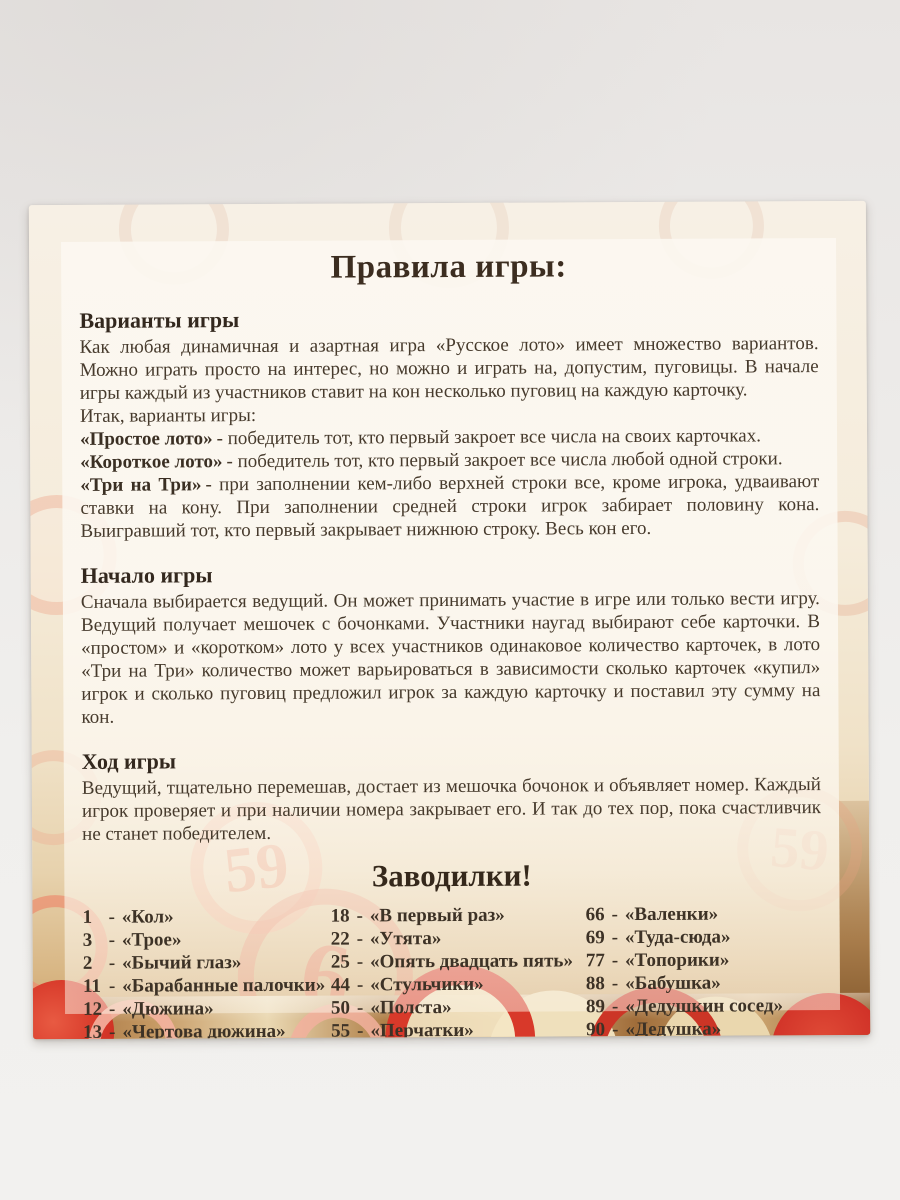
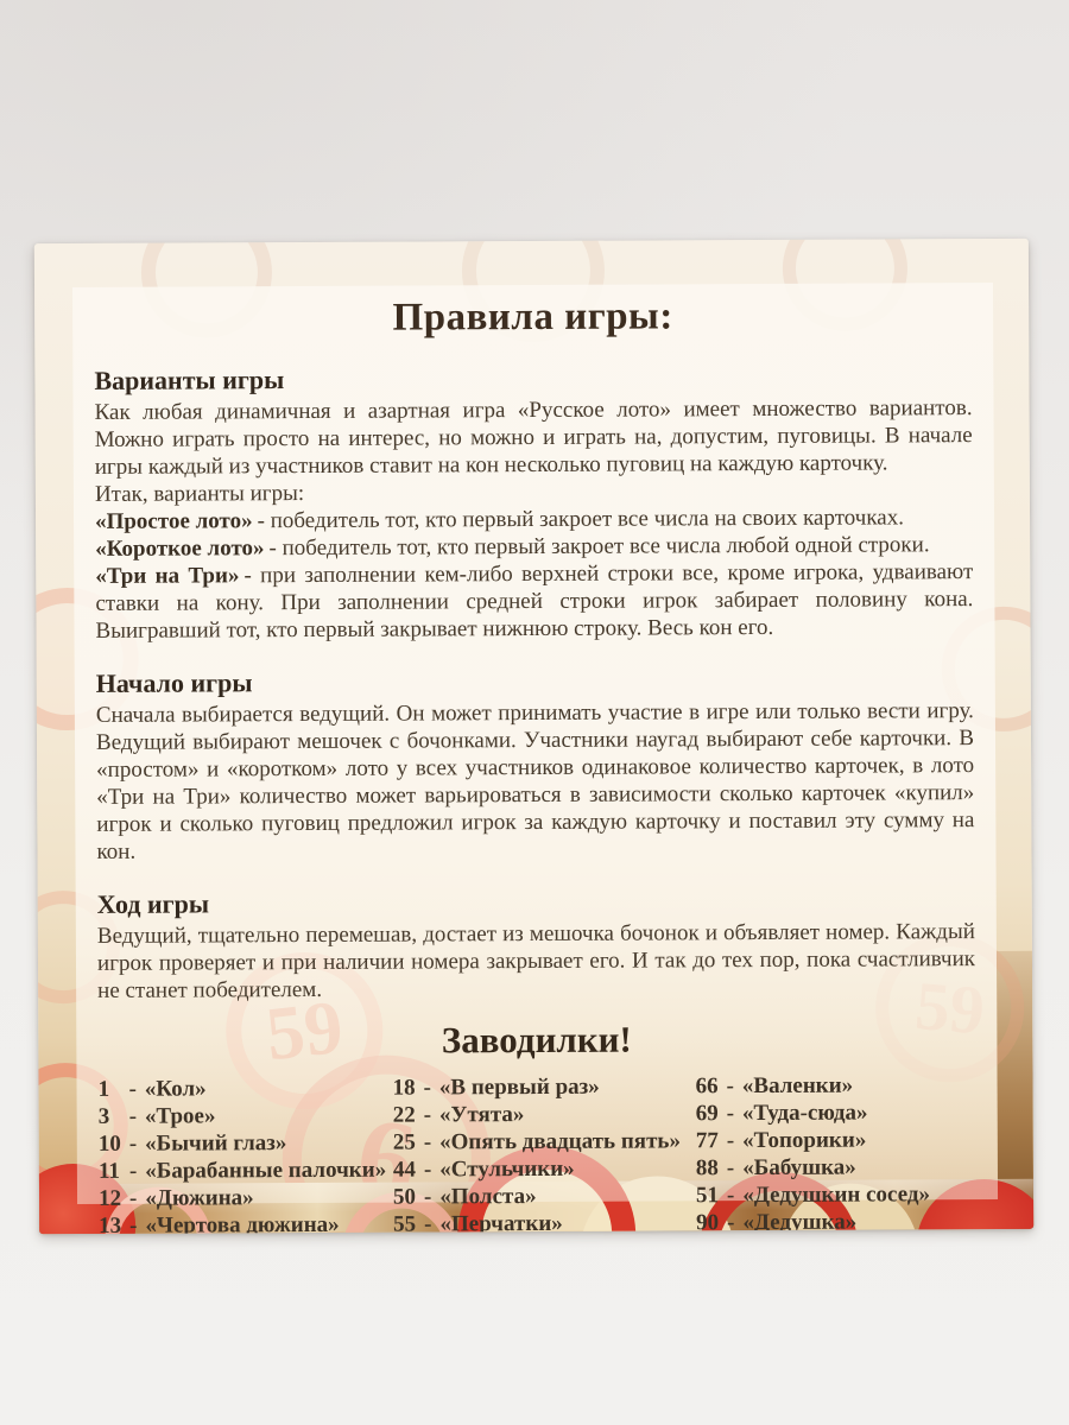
  Правила игры:
  Варианты игры
  Как любая динамичная и азартная игра «Русское лото» имеет множество вариантов. Можно играть просто на интерес, но можно и играть на, допустим, пуговицы. В начале игры каждый из участников ставит на кон несколько пуговиц на каждую карточку.
  Итак, варианты игры:
  «Простое лото» - победитель тот, кто первый закроет все числа на своих карточках.
  «Короткое лото» - победитель тот, кто первый закроет все числа любой одной строки.
  «Три на Три» - при заполнении кем-либо верхней строки все, кроме игрока, удваивают ставки на кону. При заполнении средней строки игрок забирает половину кона. Выигравший тот, кто первый закрывает нижнюю строку. Весь кон его.
  Начало игры
- Сначала выбирается ведущий. Он может принимать участие в игре или только вести игру. Ведущий получает мешочек с бочонками. Участники наугад выбирают себе карточки. В «простом» и «коротком» лото у всех участников одинаковое количество карточек, в лото «Три на Три» количество может варьироваться в зависимости сколько карточек «купил» игрок и сколько пуговиц предложил игрок за каждую карточку и поставил эту сумму на кон.
+ Сначала выбирается ведущий. Он может принимать участие в игре или только вести игру. Ведущий выбирают мешочек с бочонками. Участники наугад выбирают себе карточки. В «простом» и «коротком» лото у всех участников одинаковое количество карточек, в лото «Три на Три» количество может варьироваться в зависимости сколько карточек «купил» игрок и сколько пуговиц предложил игрок за каждую карточку и поставил эту сумму на кон.
  Ход игры
  Ведущий, тщательно перемешав, достает из мешочка бочонок и объявляет номер. Каждый игрок проверяет и при наличии номера закрывает его. И так до тех пор, пока счастливчик не станет победителем.
  Заводилки!
  1 - «Кол»
  3 - «Трое»
- 2 - «Бычий глаз»
+ 10 - «Бычий глаз»
  11 - «Барабанные палочки»
  12 - «Дюжина»
  13 - «Чертова дюжина»
  18 - «В первый раз»
  22 - «Утята»
  25 - «Опять двадцать пять»
  44 - «Стульчики»
  50 - «Полста»
  55 - «Перчатки»
  66 - «Валенки»
  69 - «Туда-сюда»
  77 - «Топорики»
  88 - «Бабушка»
- 89 - «Дедушкин сосед»
+ 51 - «Дедушкин сосед»
  90 - «Дедушка»
